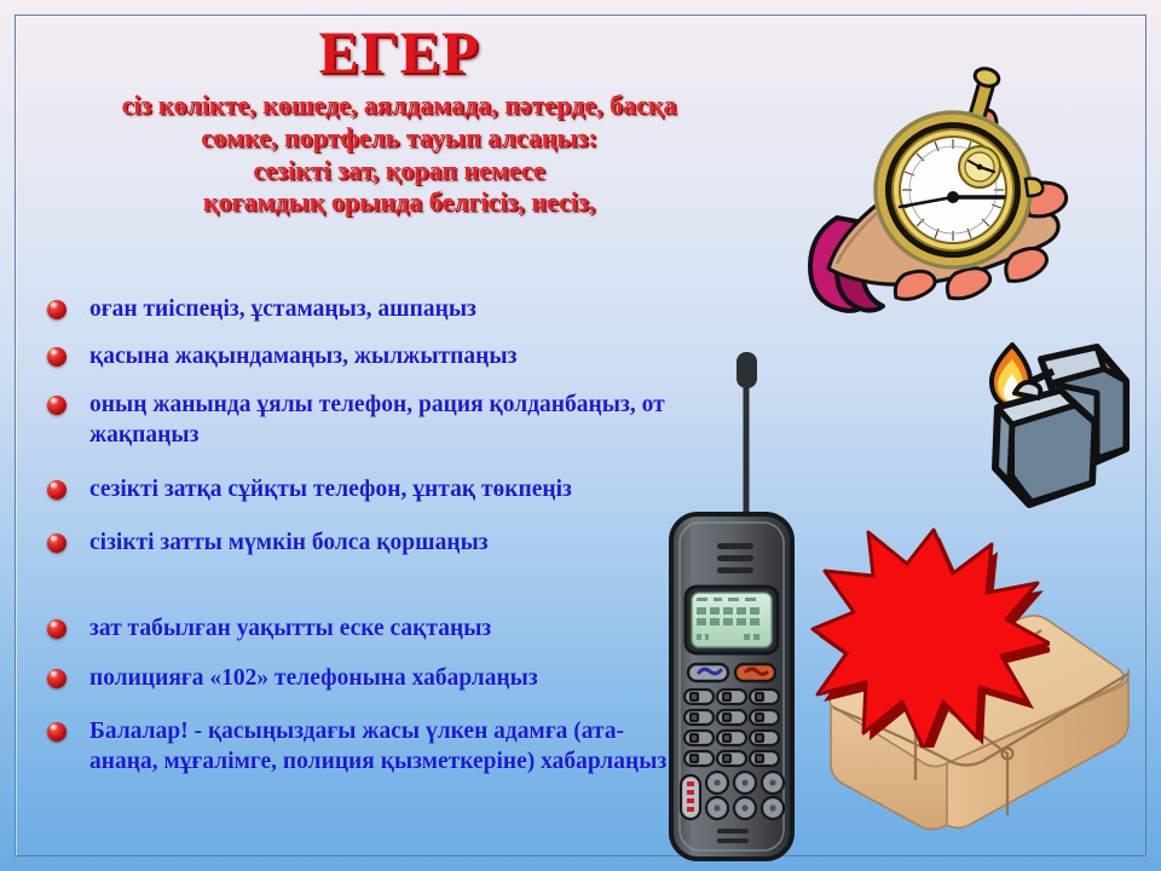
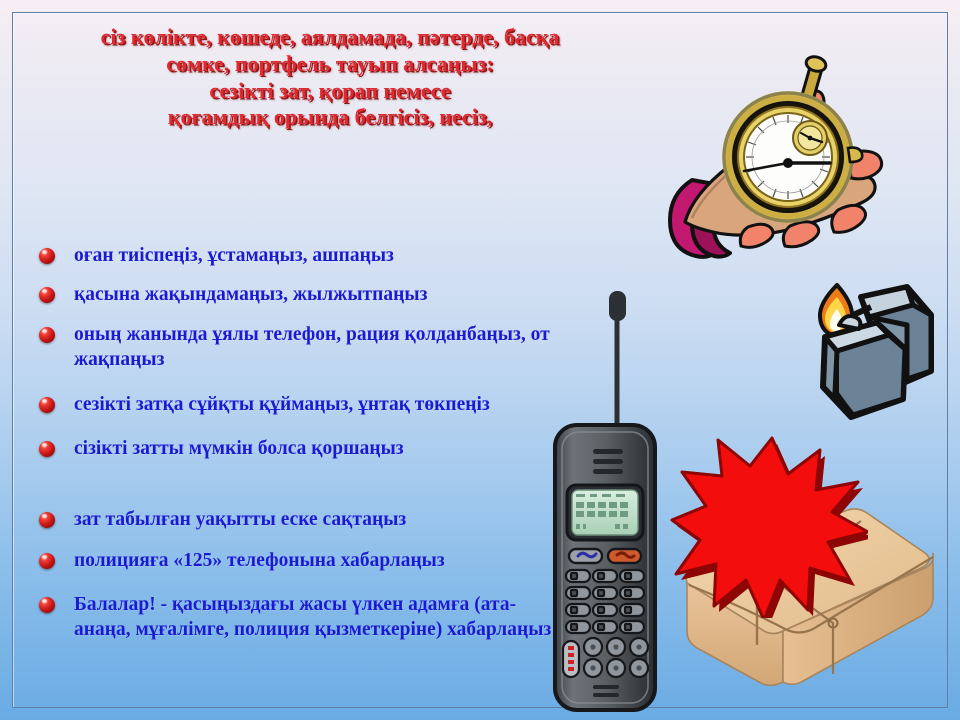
- ЕГЕР
  сіз көлікте, көшеде, аялдамада, пәтерде, басқа
  сөмке, портфель тауып алсаңыз:
  сезікті зат, қорап немесе
  қоғамдық орында белгісіз, иесіз,
  оған тиіспеңіз, ұстамаңыз, ашпаңыз
  қасына жақындамаңыз, жылжытпаңыз
  оның жанында ұялы телефон, рация қолданбаңыз, от жақпаңыз
- сезікті затқа сұйқты телефон, ұнтақ төкпеңіз
+ сезікті затқа сұйқты құймаңыз, ұнтақ төкпеңіз
  сізікті затты мүмкін болса қоршаңыз
  зат табылған уақытты еске сақтаңыз
- полицияға «102» телефонына хабарлаңыз
+ полицияға «125» телефонына хабарлаңыз
  Балалар! - қасыңыздағы жасы үлкен адамға (ата-анаңа, мұғалімге, полиция қызметкеріне) хабарлаңыз
